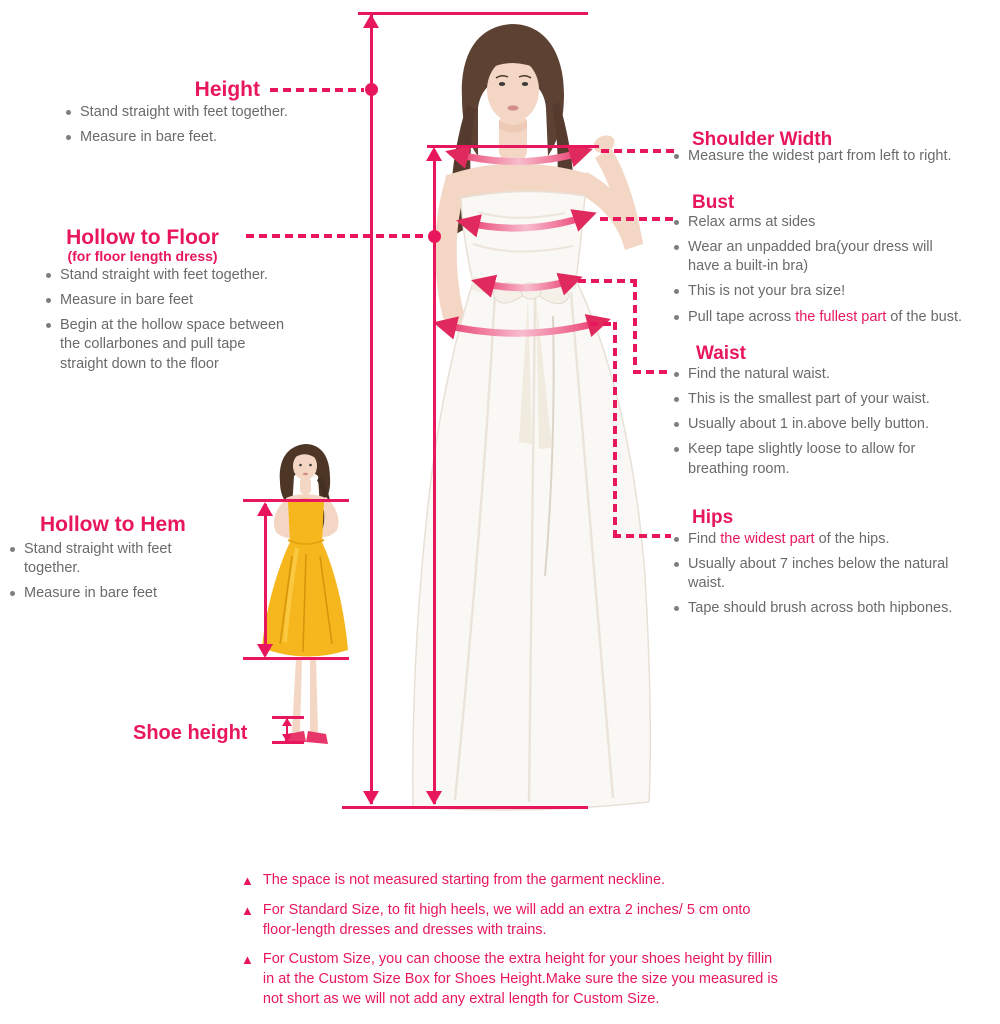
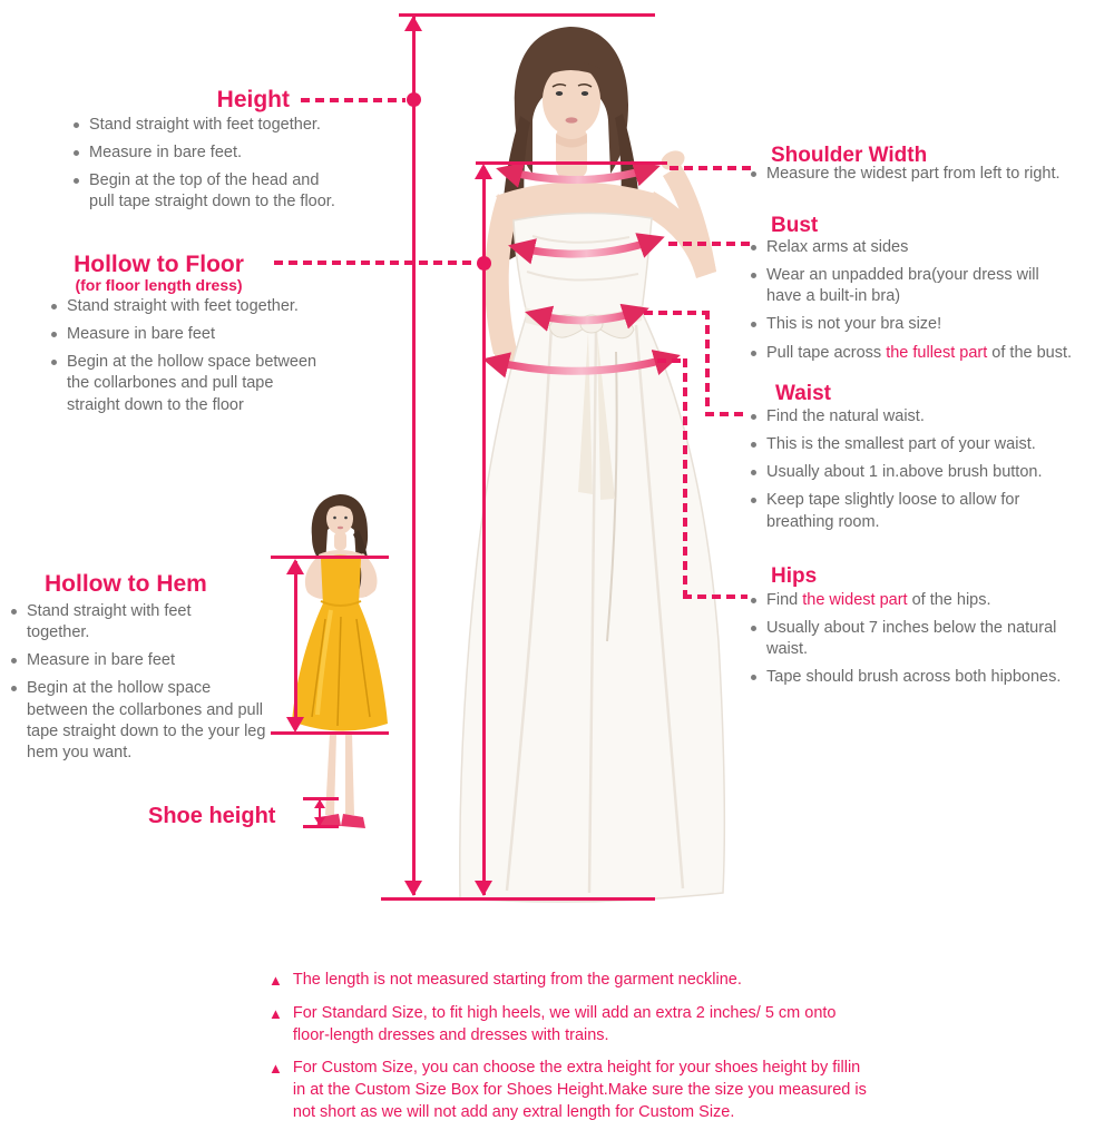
  Height
  Stand straight with feet together.
  Measure in bare feet.
+ Begin at the top of the head and
+ pull tape straight down to the floor.
  Hollow to Floor
  (for floor length dress)
  Stand straight with feet together.
  Measure in bare feet
  Begin at the hollow space between
  the collarbones and pull tape
  straight down to the floor
  Hollow to Hem
  Stand straight with feet
  together.
  Measure in bare feet
+ Begin at the hollow space
+ between the collarbones and pull
+ tape straight down to the your leg
+ hem you want.
  Shoe height
  Shoulder Width
  Measure the widest part from left to right.
  Bust
  Relax arms at sides
  Wear an unpadded bra(your dress will
  have a built-in bra)
  This is not your bra size!
  Pull tape across the fullest part of the bust.
  Waist
  Find the natural waist.
  This is the smallest part of your waist.
- Usually about 1 in.above belly button.
+ Usually about 1 in.above brush button.
  Keep tape slightly loose to allow for
  breathing room.
  Hips
  Find the widest part of the hips.
  Usually about 7 inches below the natural
  waist.
  Tape should brush across both hipbones.
  ▲
- The space is not measured starting from the garment neckline.
+ The length is not measured starting from the garment neckline.
  ▲
  For Standard Size, to fit high heels, we will add an extra 2 inches/ 5 cm onto
  floor-length dresses and dresses with trains.
  ▲
  For Custom Size, you can choose the extra height for your shoes height by fillin
  in at the Custom Size Box for Shoes Height.Make sure the size you measured is
  not short as we will not add any extral length for Custom Size.
